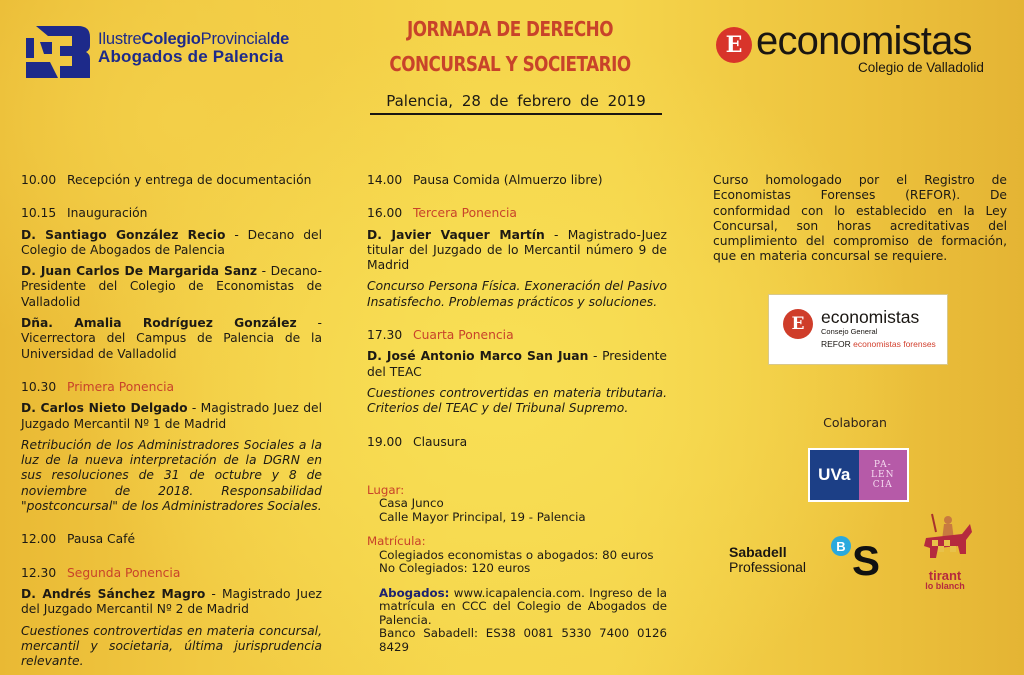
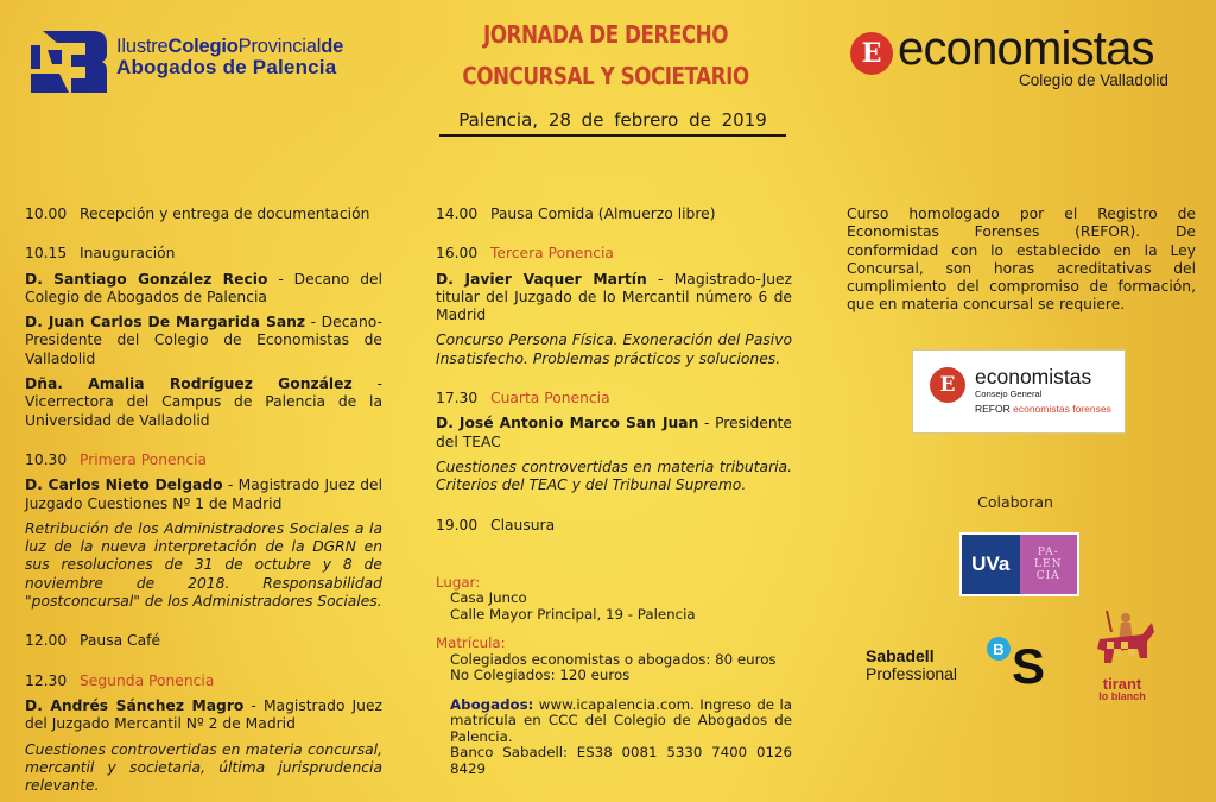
  IlustreColegioProvincialde
  Abogados de Palencia
  JORNADA DE DERECHO
  CONCURSAL Y SOCIETARIO
  Palencia, 28 de febrero de 2019
  E
  economistas
  Colegio de Valladolid
  10.00 Recepción y entrega de documentación
  10.15 Inauguración
  D. Santiago González Recio - Decano del Colegio de Abogados de Palencia
  D. Juan Carlos De Margarida Sanz - Decano-Presidente del Colegio de Economistas de Valladolid
  Dña. Amalia Rodríguez González - Vicerrectora del Campus de Palencia de la Universidad de Valladolid
  10.30 Primera Ponencia
- D. Carlos Nieto Delgado - Magistrado Juez del Juzgado Mercantil Nº 1 de Madrid
+ D. Carlos Nieto Delgado - Magistrado Juez del Juzgado Cuestiones Nº 1 de Madrid
  Retribución de los Administradores Sociales a la luz de la nueva interpretación de la DGRN en sus resoluciones de 31 de octubre y 8 de noviembre de 2018. Responsabilidad "postconcursal" de los Administradores Sociales.
  12.00 Pausa Café
  12.30 Segunda Ponencia
  D. Andrés Sánchez Magro - Magistrado Juez del Juzgado Mercantil Nº 2 de Madrid
  Cuestiones controvertidas en materia concursal, mercantil y societaria, última jurisprudencia relevante.
  14.00 Pausa Comida (Almuerzo libre)
  16.00 Tercera Ponencia
- D. Javier Vaquer Martín - Magistrado-Juez titular del Juzgado de lo Mercantil número 9 de Madrid
+ D. Javier Vaquer Martín - Magistrado-Juez titular del Juzgado de lo Mercantil número 6 de Madrid
  Concurso Persona Física. Exoneración del Pasivo Insatisfecho. Problemas prácticos y soluciones.
  17.30 Cuarta Ponencia
  D. José Antonio Marco San Juan - Presidente del TEAC
  Cuestiones controvertidas en materia tributaria. Criterios del TEAC y del Tribunal Supremo.
  19.00 Clausura
  Lugar:
  Casa Junco
  Calle Mayor Principal, 19 - Palencia
  Matrícula:
  Colegiados economistas o abogados: 80 euros
  No Colegiados: 120 euros
  Abogados: www.icapalencia.com. Ingreso de la matrícula en CCC del Colegio de Abogados de Palencia.
  Banco Sabadell: ES38 0081 5330 7400 0126 8429
  Curso homologado por el Registro de Economistas Forenses (REFOR). De conformidad con lo establecido en la Ley Concursal, son horas acreditativas del cumplimiento del compromiso de formación, que en materia concursal se requiere.
  E
  economistas
  Consejo General
  REFOR economistas forenses
  Colaboran
  UVa
  PA-
  LEN
  CIA
  Sabadell
  Professional
  B
  S
  tirant
  lo blanch
